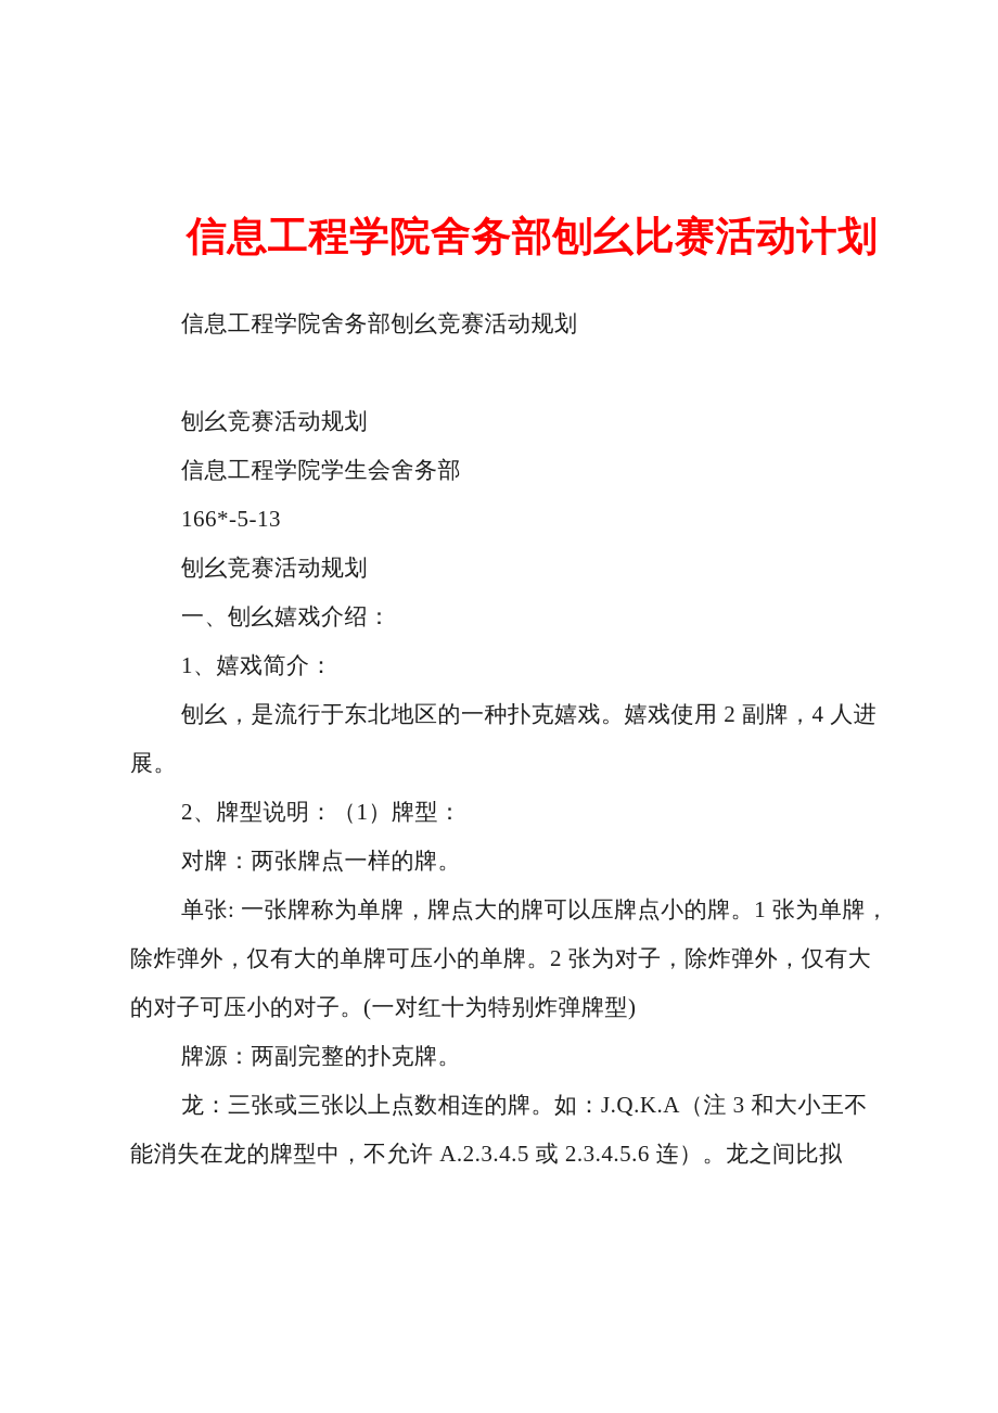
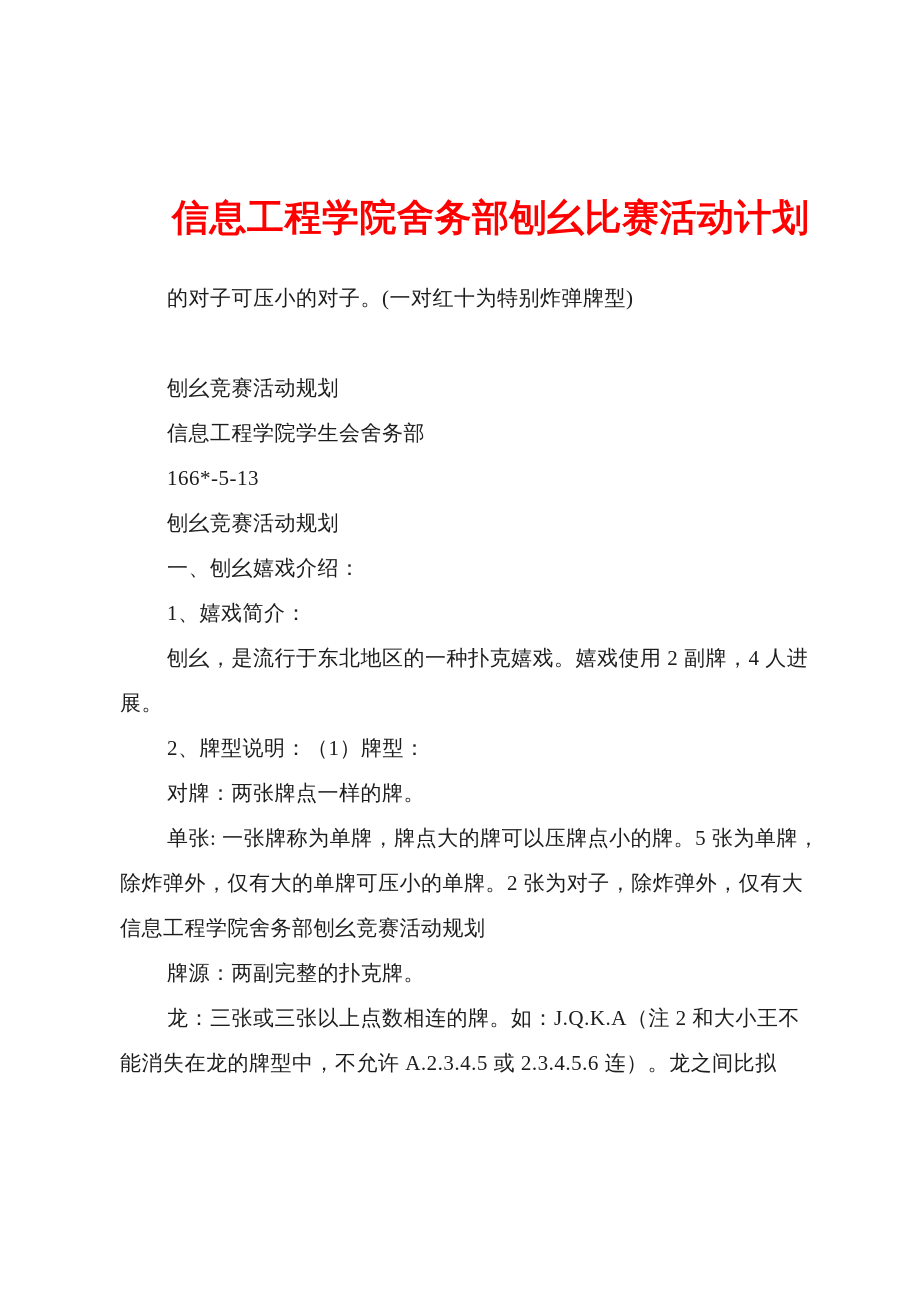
  信息工程学院舍务部刨幺比赛活动计划
- 信息工程学院舍务部刨幺竞赛活动规划
+ 的对子可压小的对子。(一对红十为特别炸弹牌型)
  刨幺竞赛活动规划
  信息工程学院学生会舍务部
  166*-5-13
  刨幺竞赛活动规划
  一、刨幺嬉戏介绍：
  1、嬉戏简介：
  刨幺，是流行于东北地区的一种扑克嬉戏。嬉戏使用 2 副牌，4 人进
  展。
  2、牌型说明：（1）牌型：
  对牌：两张牌点一样的牌。
- 单张: 一张牌称为单牌，牌点大的牌可以压牌点小的牌。1 张为单牌，
+ 单张: 一张牌称为单牌，牌点大的牌可以压牌点小的牌。5 张为单牌，
  除炸弹外，仅有大的单牌可压小的单牌。2 张为对子，除炸弹外，仅有大
- 的对子可压小的对子。(一对红十为特别炸弹牌型)
+ 信息工程学院舍务部刨幺竞赛活动规划
  牌源：两副完整的扑克牌。
- 龙：三张或三张以上点数相连的牌。如：J.Q.K.A（注 3 和大小王不
+ 龙：三张或三张以上点数相连的牌。如：J.Q.K.A（注 2 和大小王不
  能消失在龙的牌型中，不允许 A.2.3.4.5 或 2.3.4.5.6 连）。龙之间比拟
